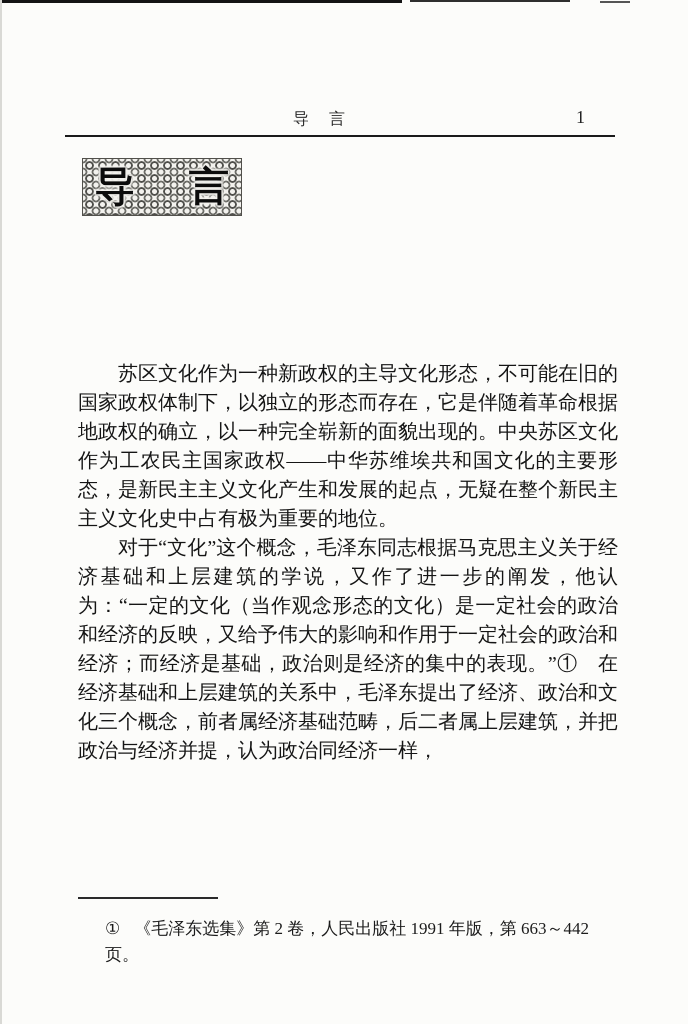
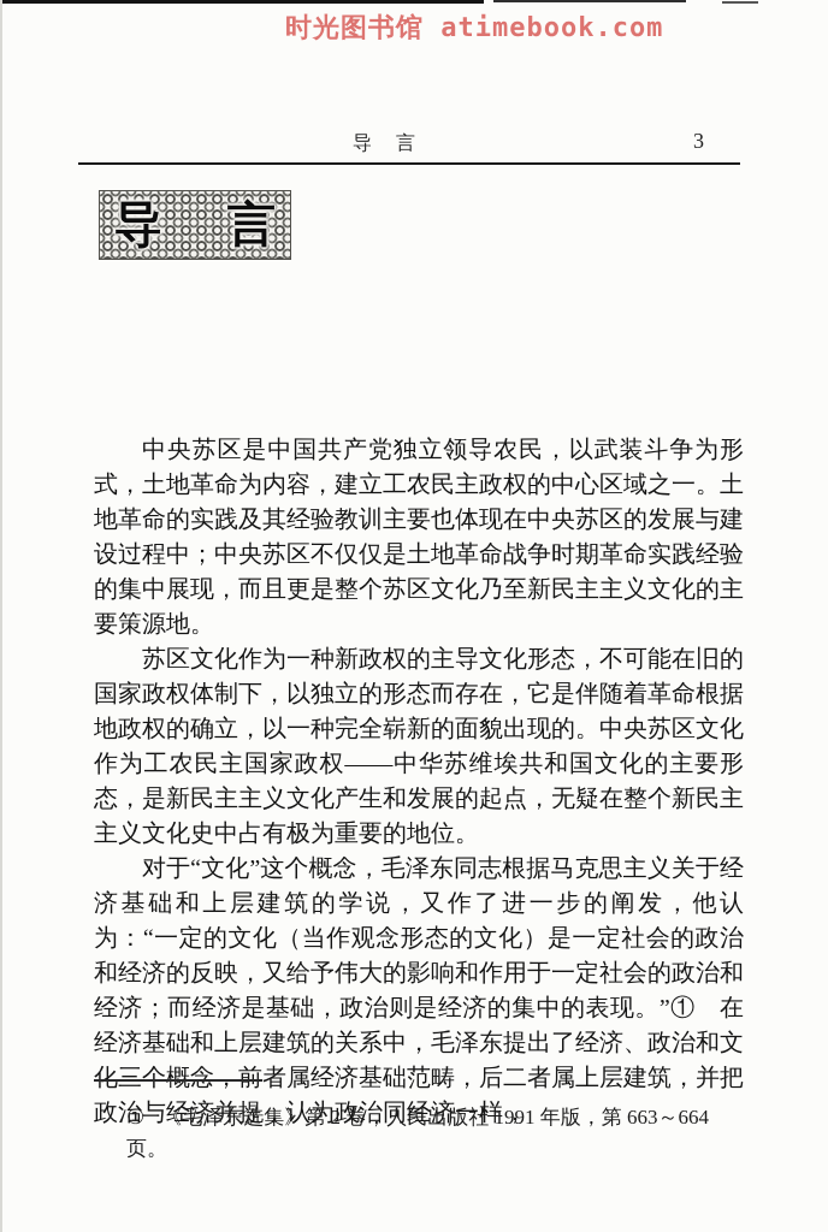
+ 时光图书馆 atimebook.com
  导 言
- 1
+ 3
  导
  言
+ 中央苏区是中国共产党独立领导农民，以武装斗争为形式，土地革命为内容，建立工农民主政权的中心区域之一。土地革命的实践及其经验教训主要也体现在中央苏区的发展与建设过程中；中央苏区不仅仅是土地革命战争时期革命实践经验的集中展现，而且更是整个苏区文化乃至新民主主义文化的主要策源地。
  苏区文化作为一种新政权的主导文化形态，不可能在旧的国家政权体制下，以独立的形态而存在，它是伴随着革命根据地政权的确立，以一种完全崭新的面貌出现的。中央苏区文化作为工农民主国家政权——中华苏维埃共和国文化的主要形态，是新民主主义文化产生和发展的起点，无疑在整个新民主主义文化史中占有极为重要的地位。
  对于“文化”这个概念，毛泽东同志根据马克思主义关于经济基础和上层建筑的学说，又作了进一步的阐发，他认为：“一定的文化（当作观念形态的文化）是一定社会的政治和经济的反映，又给予伟大的影响和作用于一定社会的政治和经济；而经济是基础，政治则是经济的集中的表现。”① 在经济基础和上层建筑的关系中，毛泽东提出了经济、政治和文化三个概念，前者属经济基础范畴，后二者属上层建筑，并把政治与经济并提，认为政治同经济一样，
- ① 《毛泽东选集》第 2 卷，人民出版社 1991 年版，第 663～442 页。
+ ① 《毛泽东选集》第 2 卷，人民出版社 1991 年版，第 663～664 页。
